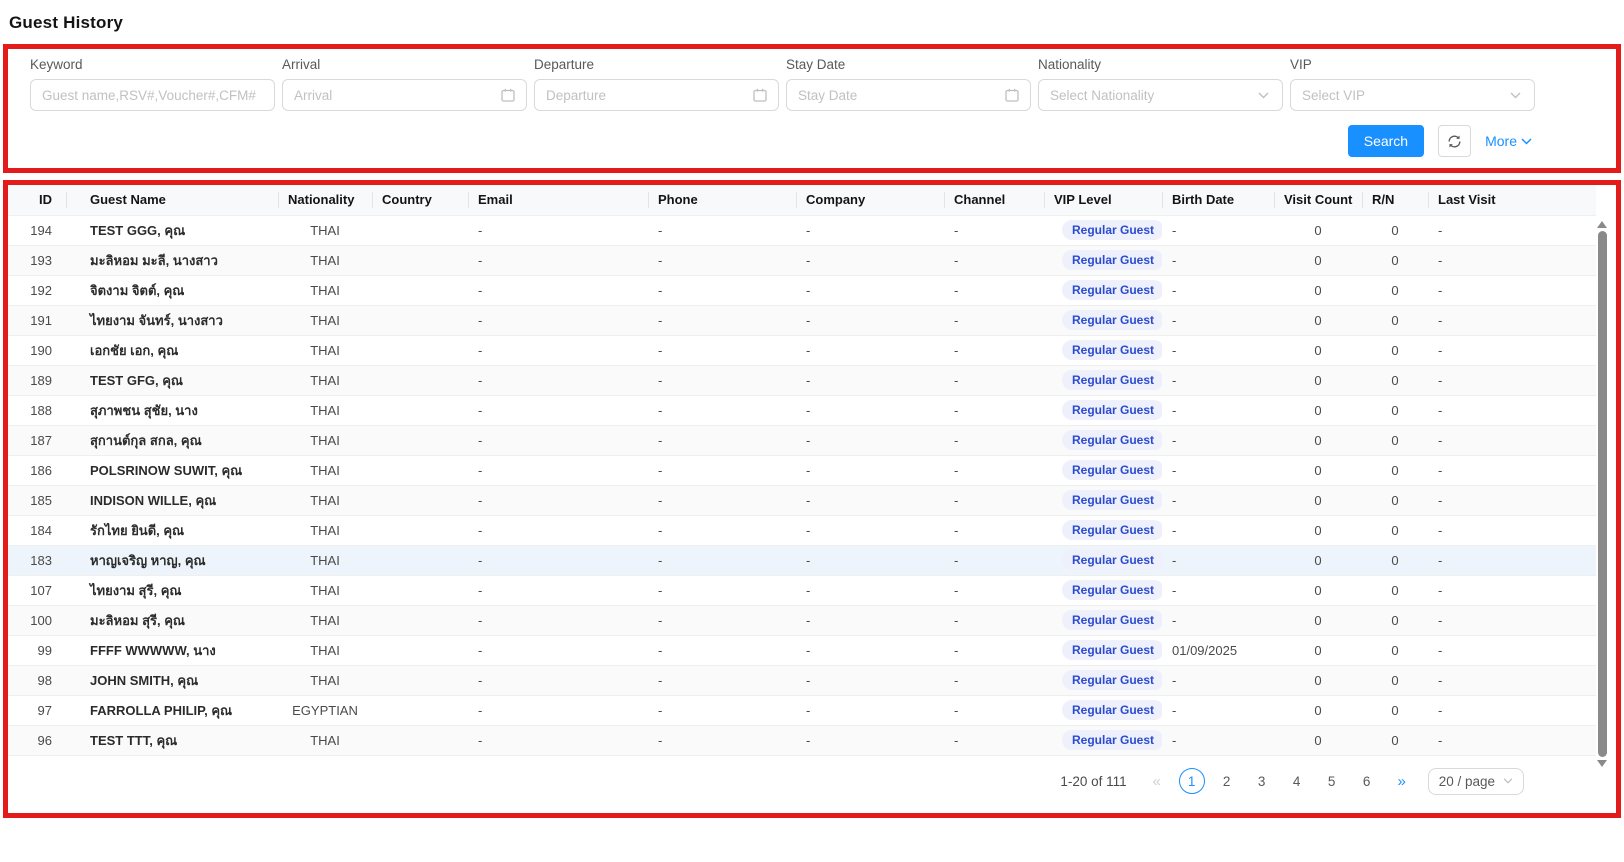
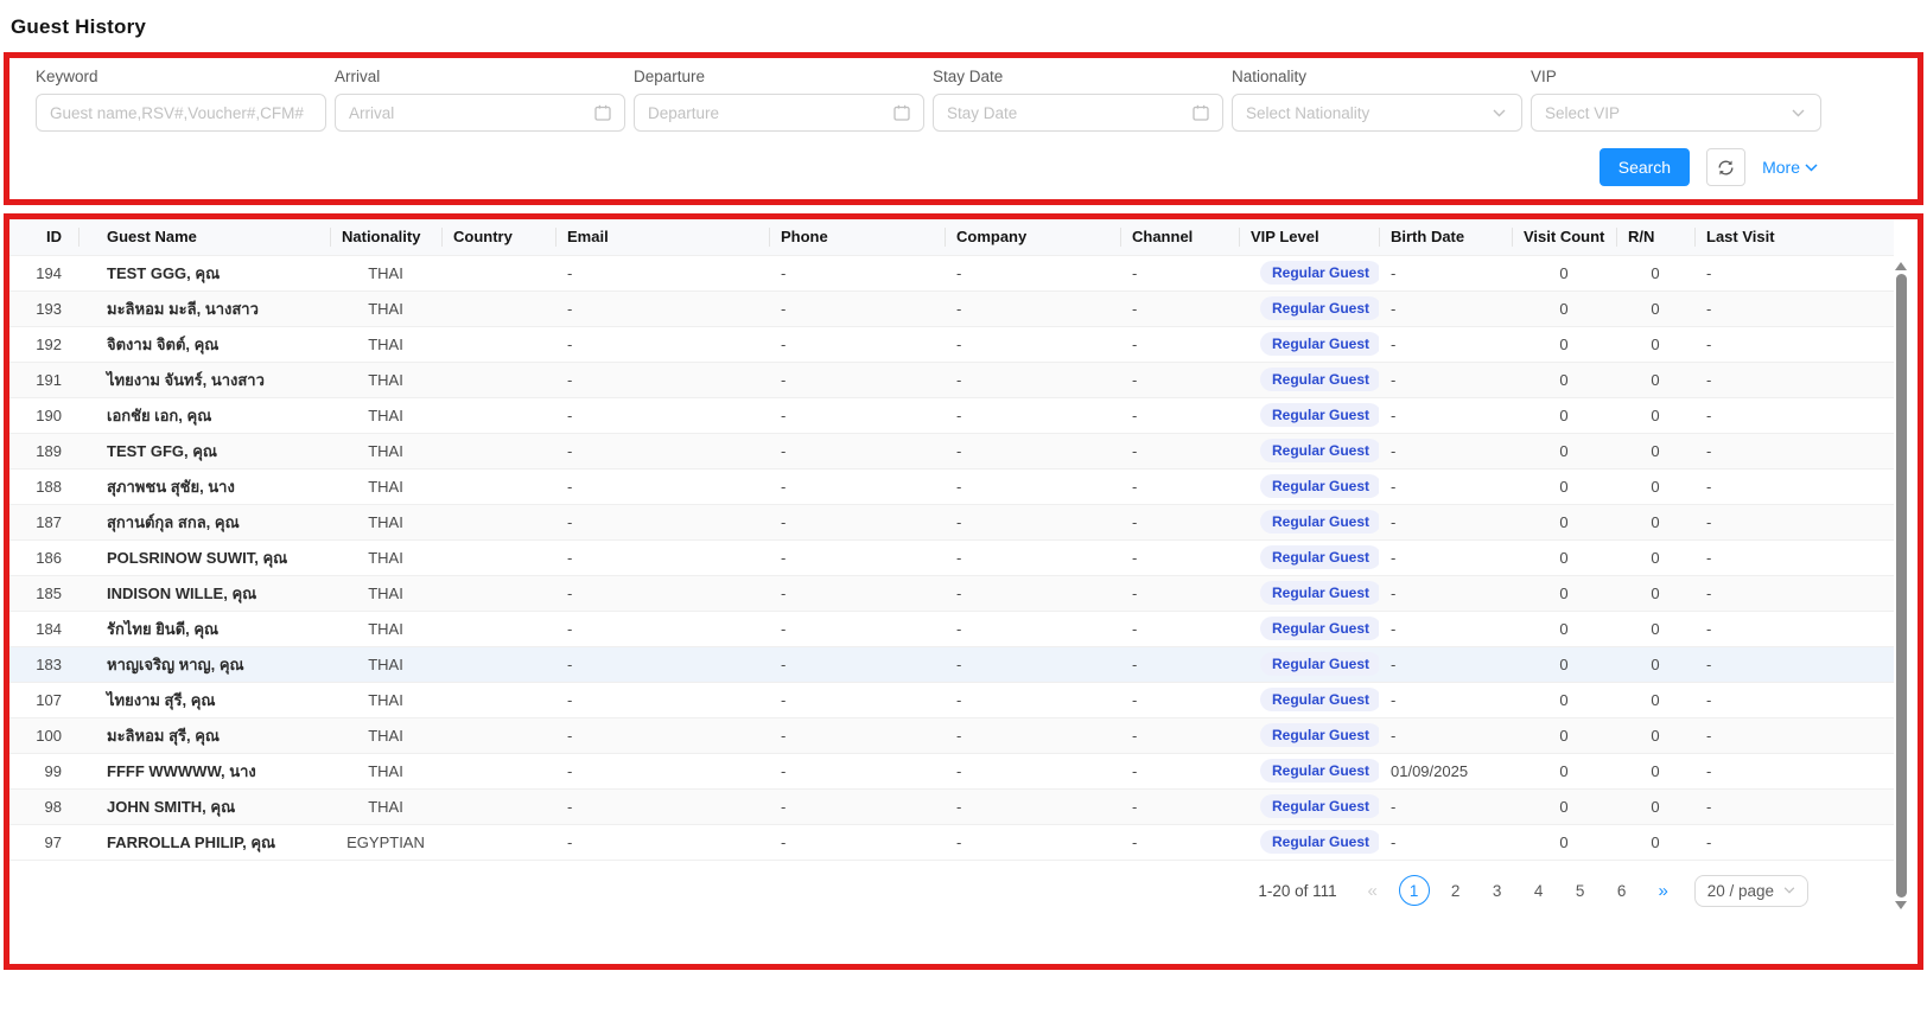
  Guest History
  Keyword
  Guest name,RSV#,Voucher#,CFM#
  Arrival
  Arrival
  Departure
  Departure
  Stay Date
  Stay Date
  Nationality
  Select Nationality
  VIP
  Select VIP
  Search
  More
  ID	Guest Name	Nationality	Country	Email	Phone	Company	Channel	VIP Level	Birth Date	Visit Count	R/N	Last Visit
  194	TEST GGG, คุณ	THAI		-	-	-	-	Regular Guest	-	0	0	-
  193	มะลิหอม มะลี, นางสาว	THAI		-	-	-	-	Regular Guest	-	0	0	-
  192	จิตงาม จิตต์, คุณ	THAI		-	-	-	-	Regular Guest	-	0	0	-
  191	ไทยงาม จันทร์, นางสาว	THAI		-	-	-	-	Regular Guest	-	0	0	-
  190	เอกชัย เอก, คุณ	THAI		-	-	-	-	Regular Guest	-	0	0	-
  189	TEST GFG, คุณ	THAI		-	-	-	-	Regular Guest	-	0	0	-
  188	สุภาพชน สุชัย, นาง	THAI		-	-	-	-	Regular Guest	-	0	0	-
  187	สุกานต์กุล สกล, คุณ	THAI		-	-	-	-	Regular Guest	-	0	0	-
  186	POLSRINOW SUWIT, คุณ	THAI		-	-	-	-	Regular Guest	-	0	0	-
  185	INDISON WILLE, คุณ	THAI		-	-	-	-	Regular Guest	-	0	0	-
  184	รักไทย ยินดี, คุณ	THAI		-	-	-	-	Regular Guest	-	0	0	-
  183	หาญเจริญ หาญ, คุณ	THAI		-	-	-	-	Regular Guest	-	0	0	-
  107	ไทยงาม สุรี, คุณ	THAI		-	-	-	-	Regular Guest	-	0	0	-
  100	มะลิหอม สุรี, คุณ	THAI		-	-	-	-	Regular Guest	-	0	0	-
  99	FFFF WWWWW, นาง	THAI		-	-	-	-	Regular Guest	01/09/2025	0	0	-
  98	JOHN SMITH, คุณ	THAI		-	-	-	-	Regular Guest	-	0	0	-
  97	FARROLLA PHILIP, คุณ	EGYPTIAN		-	-	-	-	Regular Guest	-	0	0	-
- 96	TEST TTT, คุณ	THAI		-	-	-	-	Regular Guest	-	0	0	-
  1-20 of 111
  «
  1
  2
  3
  4
  5
  6
  »
  20 / page
